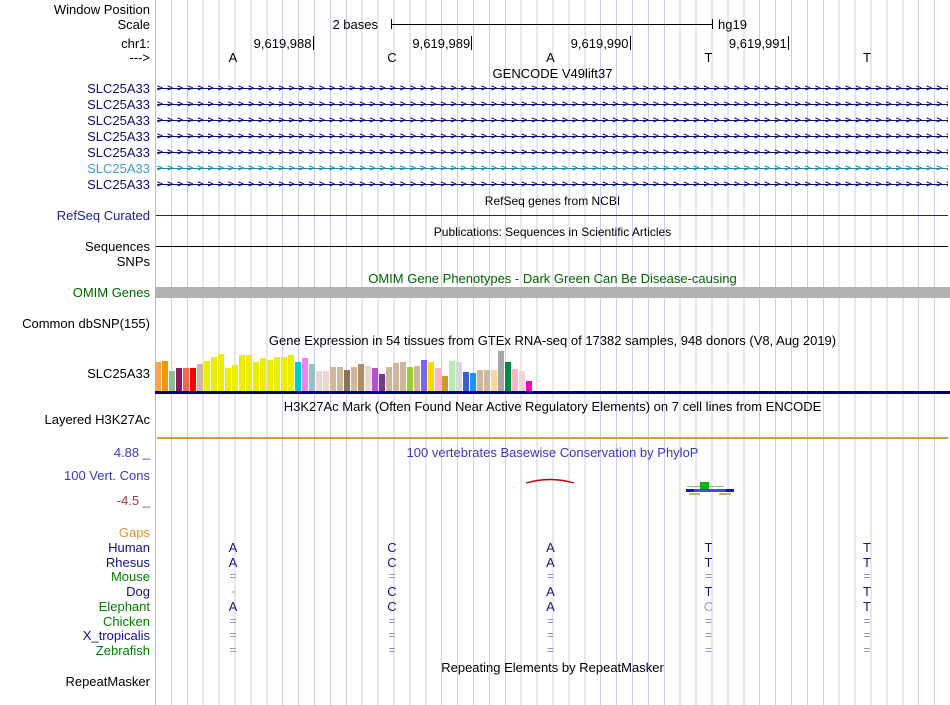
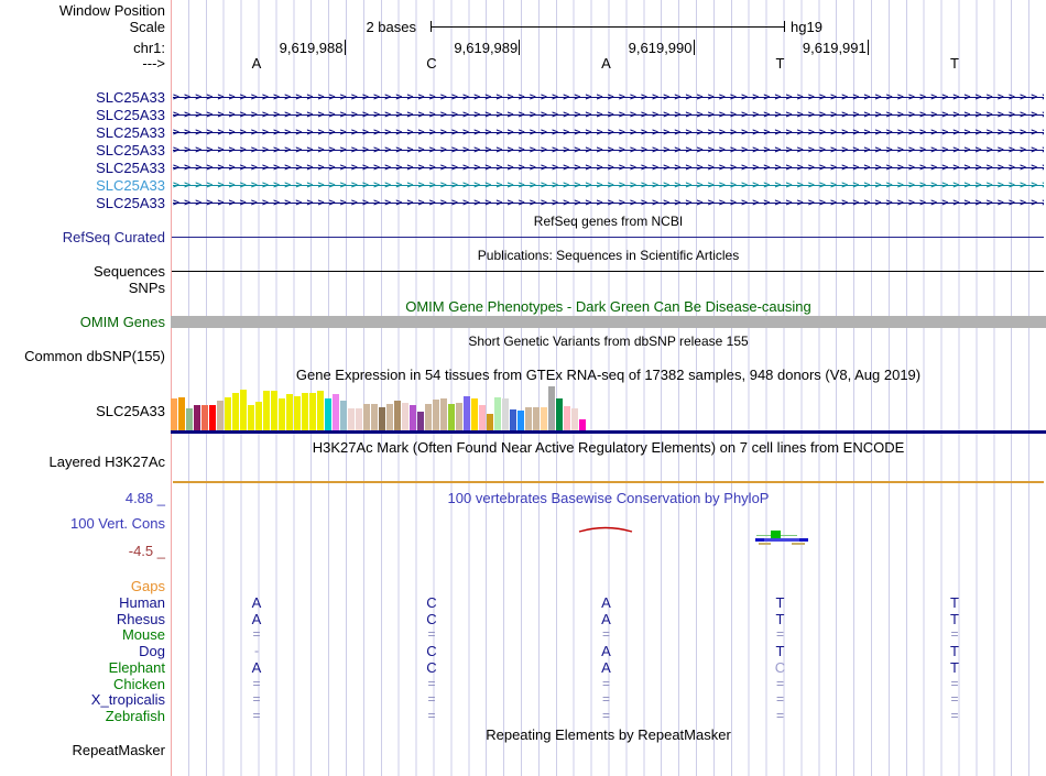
  Window Position
  Scale
  2 bases
  hg19
  chr1:
  9,619,988
  9,619,989
  9,619,990
  9,619,991
  --->
  A
  C
  A
  T
  T
- GENCODE V49lift37
  SLC25A33
  >>>>>>>>>>>>>>>>>>>>>>>>>>>>>>>>>>>>>>>>>>>>>>>>>>>>>>>>>>>>>>>>>>>>>>>>>>>>>>
  SLC25A33
  >>>>>>>>>>>>>>>>>>>>>>>>>>>>>>>>>>>>>>>>>>>>>>>>>>>>>>>>>>>>>>>>>>>>>>>>>>>>>>
  SLC25A33
  >>>>>>>>>>>>>>>>>>>>>>>>>>>>>>>>>>>>>>>>>>>>>>>>>>>>>>>>>>>>>>>>>>>>>>>>>>>>>>
  SLC25A33
  >>>>>>>>>>>>>>>>>>>>>>>>>>>>>>>>>>>>>>>>>>>>>>>>>>>>>>>>>>>>>>>>>>>>>>>>>>>>>>
  SLC25A33
  >>>>>>>>>>>>>>>>>>>>>>>>>>>>>>>>>>>>>>>>>>>>>>>>>>>>>>>>>>>>>>>>>>>>>>>>>>>>>>
  SLC25A33
  >>>>>>>>>>>>>>>>>>>>>>>>>>>>>>>>>>>>>>>>>>>>>>>>>>>>>>>>>>>>>>>>>>>>>>>>>>>>>>
  SLC25A33
  >>>>>>>>>>>>>>>>>>>>>>>>>>>>>>>>>>>>>>>>>>>>>>>>>>>>>>>>>>>>>>>>>>>>>>>>>>>>>>
  RefSeq genes from NCBI
  RefSeq Curated
  Publications: Sequences in Scientific Articles
  Sequences
  SNPs
  OMIM Gene Phenotypes - Dark Green Can Be Disease-causing
  OMIM Genes
+ Short Genetic Variants from dbSNP release 155
  Common dbSNP(155)
  Gene Expression in 54 tissues from GTEx RNA-seq of 17382 samples, 948 donors (V8, Aug 2019)
  SLC25A33
  H3K27Ac Mark (Often Found Near Active Regulatory Elements) on 7 cell lines from ENCODE
  Layered H3K27Ac
  4.88 _
  100 vertebrates Basewise Conservation by PhyloP
  100 Vert. Cons
  -4.5 _
  Gaps
  Human
  A
  C
  A
  T
  T
  Rhesus
  A
  C
  A
  T
  T
  Mouse
  =
  =
  =
  =
  =
  Dog
  -
  C
  A
  T
  T
  Elephant
  A
  C
  A
  C
  T
  Chicken
  =
  =
  =
  =
  =
  X_tropicalis
  =
  =
  =
  =
  =
  Zebrafish
  =
  =
  =
  =
  =
  Repeating Elements by RepeatMasker
  RepeatMasker
